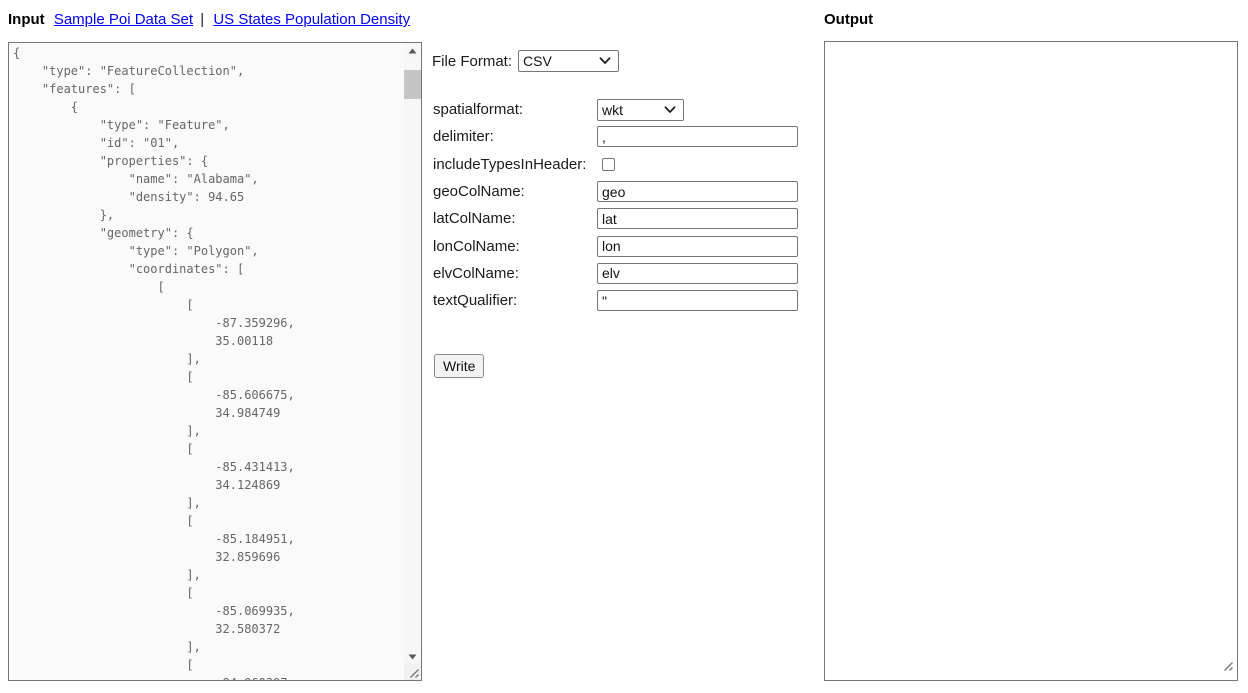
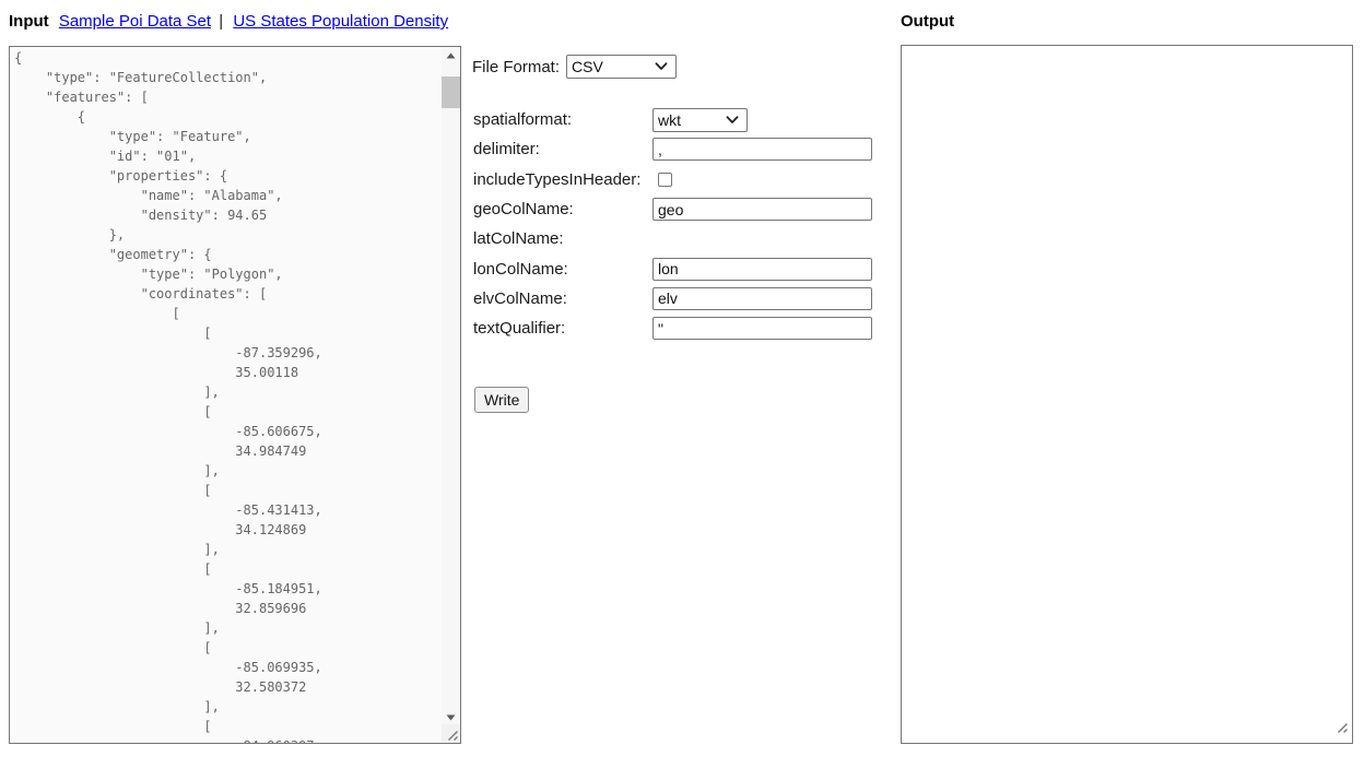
  Input Sample Poi Data Set | US States Population Density
  Output
  {
  "type": "FeatureCollection",
  "features": [
  {
  "type": "Feature",
  "id": "01",
  "properties": {
  "name": "Alabama",
  "density": 94.65
  },
  "geometry": {
  "type": "Polygon",
  "coordinates": [
  [
  [
  -87.359296,
  35.00118
  ],
  [
  -85.606675,
  34.984749
  ],
  [
  -85.431413,
  34.124869
  ],
  [
  -85.184951,
  32.859696
  ],
  [
  -85.069935,
  32.580372
  ],
  [
  File Format:
  CSV
  spatialformat:
  wkt
  delimiter:
  ,
  includeTypesInHeader:
  geoColName:
  geo
  latColName:
- lat
  lonColName:
  lon
  elvColName:
  elv
  textQualifier:
  "
  Write
